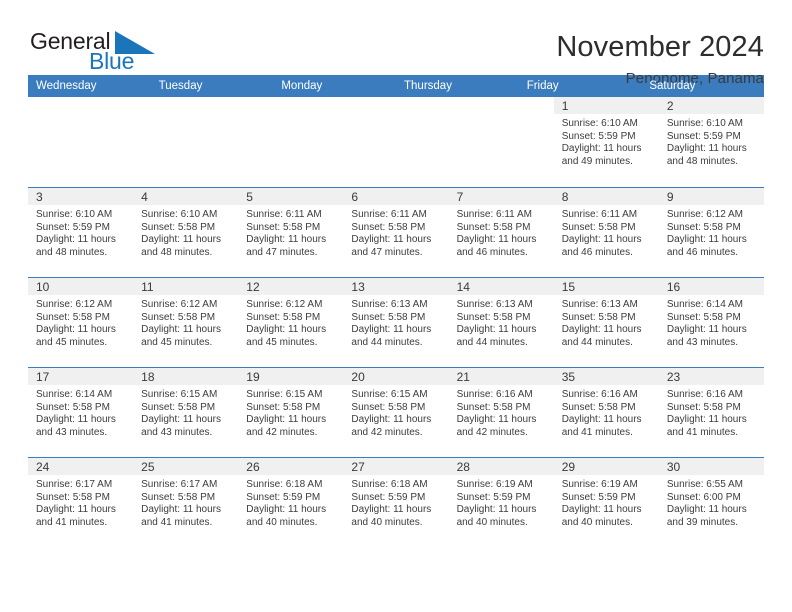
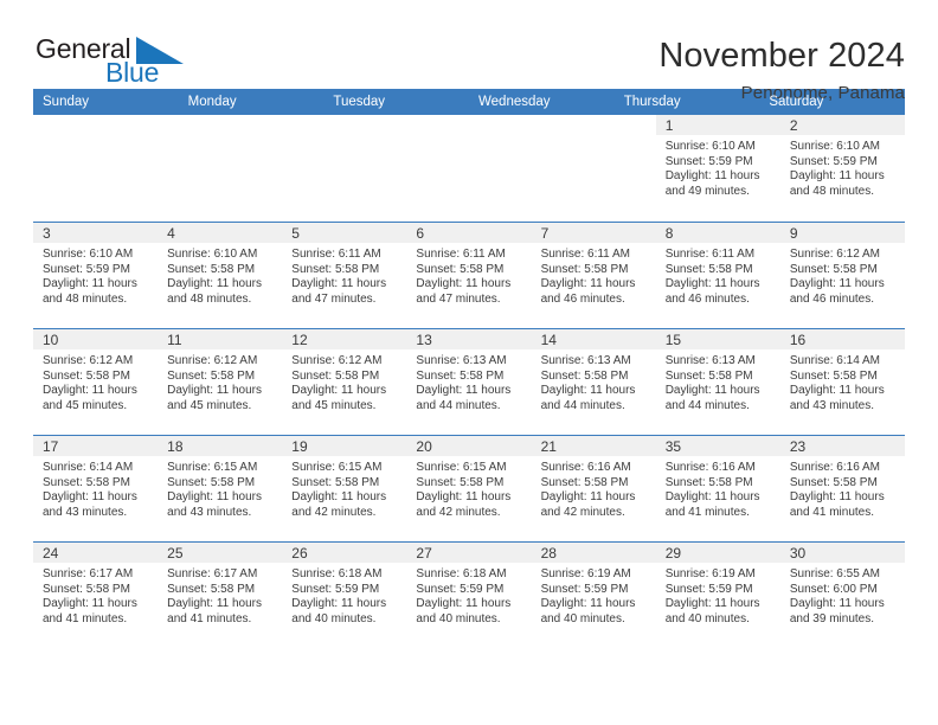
  General
  Blue
  November 2024
  Penonome, Panama
+ Sunday
- Wednesday
+ Monday
  Tuesday
- Monday
+ Wednesday
  Thursday
- Friday
  Saturday
  1
  Sunrise: 6:10 AM
  Sunset: 5:59 PM
  Daylight: 11 hours
  and 49 minutes.
  2
  Sunrise: 6:10 AM
  Sunset: 5:59 PM
  Daylight: 11 hours
  and 48 minutes.
  3
  Sunrise: 6:10 AM
  Sunset: 5:59 PM
  Daylight: 11 hours
  and 48 minutes.
  4
  Sunrise: 6:10 AM
  Sunset: 5:58 PM
  Daylight: 11 hours
  and 48 minutes.
  5
  Sunrise: 6:11 AM
  Sunset: 5:58 PM
  Daylight: 11 hours
  and 47 minutes.
  6
  Sunrise: 6:11 AM
  Sunset: 5:58 PM
  Daylight: 11 hours
  and 47 minutes.
  7
  Sunrise: 6:11 AM
  Sunset: 5:58 PM
  Daylight: 11 hours
  and 46 minutes.
  8
  Sunrise: 6:11 AM
  Sunset: 5:58 PM
  Daylight: 11 hours
  and 46 minutes.
  9
  Sunrise: 6:12 AM
  Sunset: 5:58 PM
  Daylight: 11 hours
  and 46 minutes.
  10
  Sunrise: 6:12 AM
  Sunset: 5:58 PM
  Daylight: 11 hours
  and 45 minutes.
  11
  Sunrise: 6:12 AM
  Sunset: 5:58 PM
  Daylight: 11 hours
  and 45 minutes.
  12
  Sunrise: 6:12 AM
  Sunset: 5:58 PM
  Daylight: 11 hours
  and 45 minutes.
  13
  Sunrise: 6:13 AM
  Sunset: 5:58 PM
  Daylight: 11 hours
  and 44 minutes.
  14
  Sunrise: 6:13 AM
  Sunset: 5:58 PM
  Daylight: 11 hours
  and 44 minutes.
  15
  Sunrise: 6:13 AM
  Sunset: 5:58 PM
  Daylight: 11 hours
  and 44 minutes.
  16
  Sunrise: 6:14 AM
  Sunset: 5:58 PM
  Daylight: 11 hours
  and 43 minutes.
  17
  Sunrise: 6:14 AM
  Sunset: 5:58 PM
  Daylight: 11 hours
  and 43 minutes.
  18
  Sunrise: 6:15 AM
  Sunset: 5:58 PM
  Daylight: 11 hours
  and 43 minutes.
  19
  Sunrise: 6:15 AM
  Sunset: 5:58 PM
  Daylight: 11 hours
  and 42 minutes.
  20
  Sunrise: 6:15 AM
  Sunset: 5:58 PM
  Daylight: 11 hours
  and 42 minutes.
  21
  Sunrise: 6:16 AM
  Sunset: 5:58 PM
  Daylight: 11 hours
  and 42 minutes.
  35
  Sunrise: 6:16 AM
  Sunset: 5:58 PM
  Daylight: 11 hours
  and 41 minutes.
  23
  Sunrise: 6:16 AM
  Sunset: 5:58 PM
  Daylight: 11 hours
  and 41 minutes.
  24
  Sunrise: 6:17 AM
  Sunset: 5:58 PM
  Daylight: 11 hours
  and 41 minutes.
  25
  Sunrise: 6:17 AM
  Sunset: 5:58 PM
  Daylight: 11 hours
  and 41 minutes.
  26
  Sunrise: 6:18 AM
  Sunset: 5:59 PM
  Daylight: 11 hours
  and 40 minutes.
  27
  Sunrise: 6:18 AM
  Sunset: 5:59 PM
  Daylight: 11 hours
  and 40 minutes.
  28
  Sunrise: 6:19 AM
  Sunset: 5:59 PM
  Daylight: 11 hours
  and 40 minutes.
  29
  Sunrise: 6:19 AM
  Sunset: 5:59 PM
  Daylight: 11 hours
  and 40 minutes.
  30
  Sunrise: 6:55 AM
  Sunset: 6:00 PM
  Daylight: 11 hours
  and 39 minutes.
